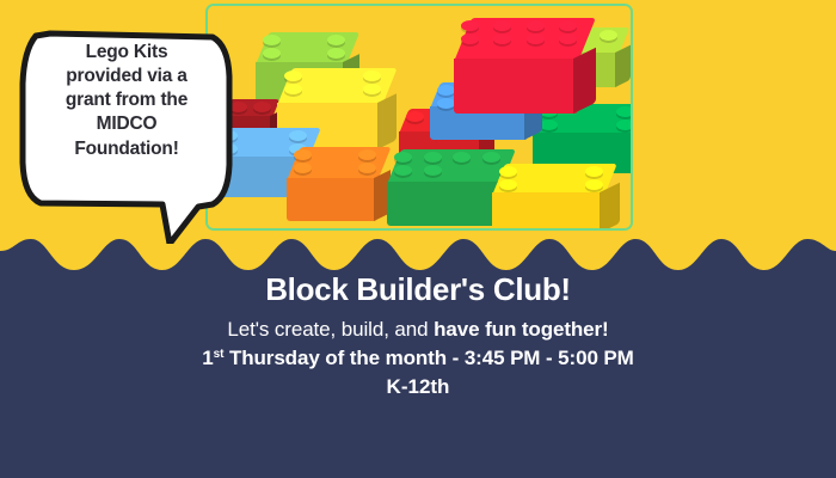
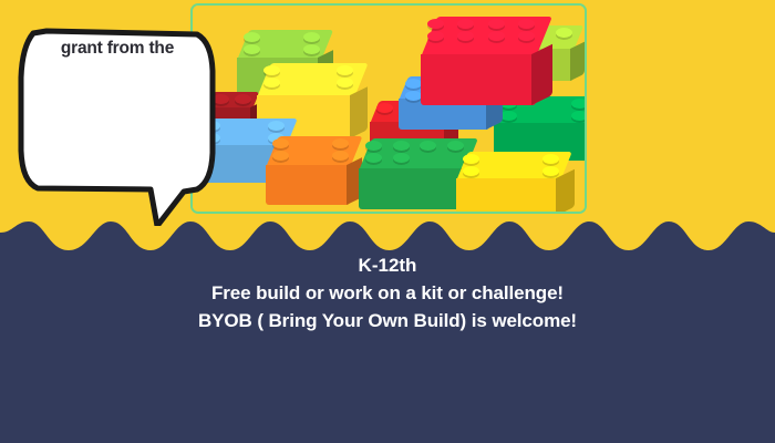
- Lego Kits
- provided via a
  grant from the
- MIDCO
- Foundation!
- Block Builder's Club!
- Let's create, build, and have fun together!
- 1st Thursday of the month - 3:45 PM - 5:00 PM
  K-12th
+ Free build or work on a kit or challenge!
+ BYOB ( Bring Your Own Build) is welcome!
